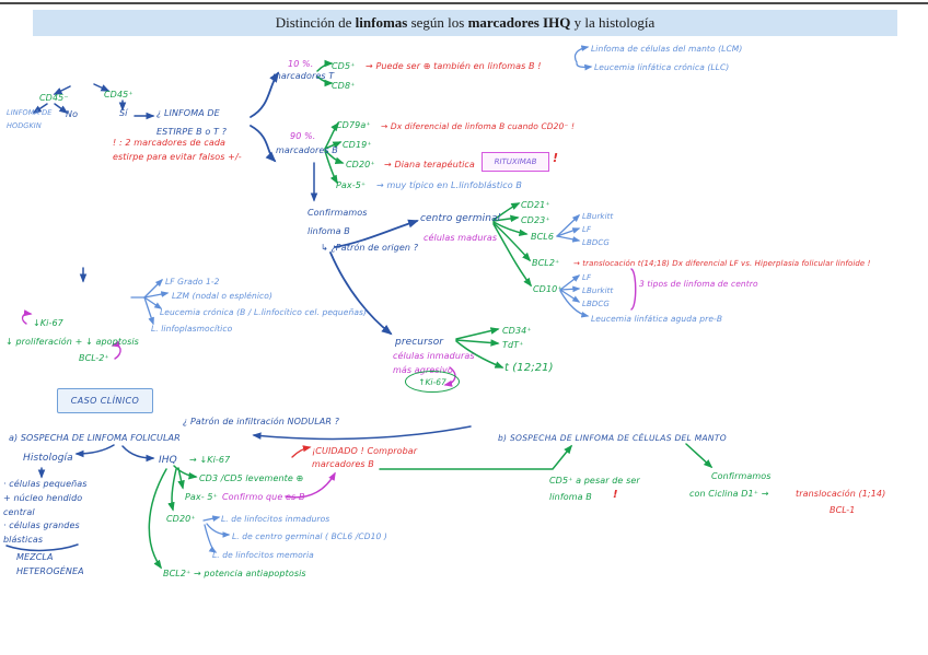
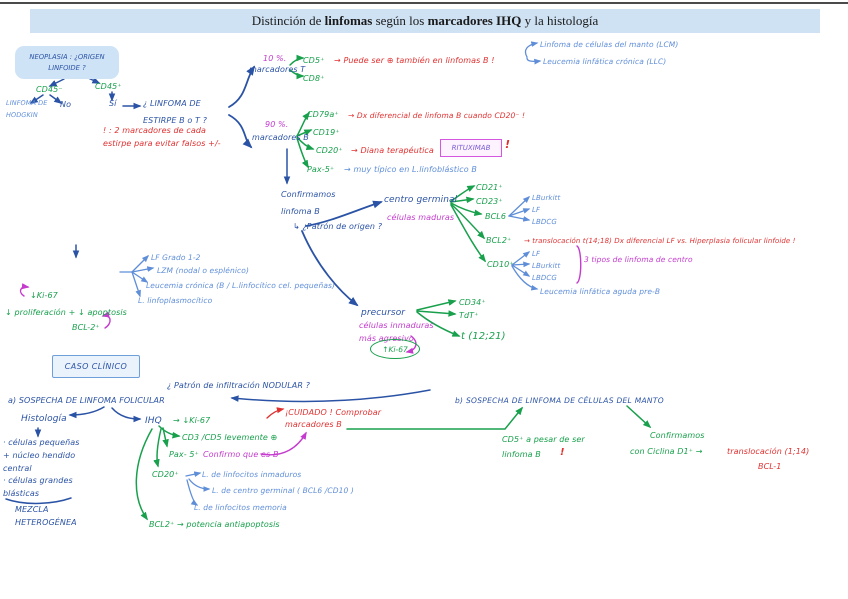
  Distinción de linfomas según los marcadores IHQ y la histología
+ NEOPLASIA : ¿ORIGEN
+ LINFOIDE ?
  CD45⁻
  CD45⁺
  LINFOMA DE
  HODGKIN
  No
  Sí
  ¿ LINFOMA DE
  ESTIRPE B o T ?
  ! : 2 marcadores de cada
  estirpe para evitar falsos +/-
  10 %.
  marcadores T
  CD5⁺
  → Puede ser ⊕ también en linfomas B !
  CD8⁺
  Linfoma de células del manto (LCM)
  Leucemia linfática crónica (LLC)
  90 %.
  marcadores B
  CD79a⁺
  → Dx diferencial de linfoma B cuando CD20⁻ !
  CD19⁺
  CD20⁺
  → Diana terapéutica
  RITUXIMAB
  !
  Pax-5⁺
  → muy típico en L.linfoblástico B
  Confirmamos
  linfoma B
  ↳ ¿Patrón de origen ?
  centro germinal
  células maduras
  CD21⁺
  CD23⁺
  BCL6
  LBurkitt
  LF
  LBDCG
  BCL2⁺
  → translocación t(14;18) Dx diferencial LF vs. Hiperplasia folicular linfoide !
  CD10⁺
  LF
  LBurkitt
  LBDCG
  Leucemia linfática aguda pre-B
  3 tipos de linfoma de centro
  precursor
  células inmaduras
  más agresivo
  ↑Ki-67
  CD34⁺
  TdT⁺
  t (12;21)
  LF Grado 1-2
  LZM (nodal o esplénico)
  Leucemia crónica (B / L.linfocítico cel. pequeñas)
  L. linfoplasmocítico
  ↓Ki-67
  ↓ proliferación + ↓ apoptosis
  BCL-2⁺
  CASO CLÍNICO
  ¿ Patrón de infiltración NODULAR ?
  a) SOSPECHA DE LINFOMA FOLICULAR
  Histología
  · células pequeñas
  + núcleo hendido
  central
  · células grandes
  blásticas
  MEZCLA
  HETEROGÉNEA
  IHQ
  → ↓Ki-67
  CD3 /CD5 levemente ⊕
  Pax- 5⁺
  Confirmo que es B
  CD20⁺
  L. de linfocitos inmaduros
  L. de centro germinal ( BCL6 /CD10 )
  L. de linfocitos memoria
  BCL2⁺ → potencia antiapoptosis
  ¡CUIDADO ! Comprobar
  marcadores B
  b) SOSPECHA DE LINFOMA DE CÉLULAS DEL MANTO
  CD5⁺ a pesar de ser
  linfoma B
  !
  Confirmamos
  con Ciclina D1⁺ →
  translocación (1;14)
  BCL-1
